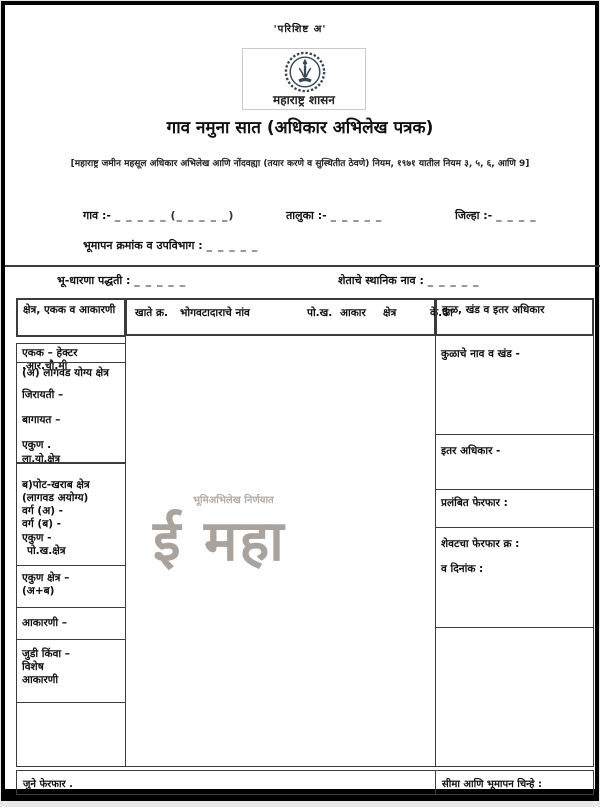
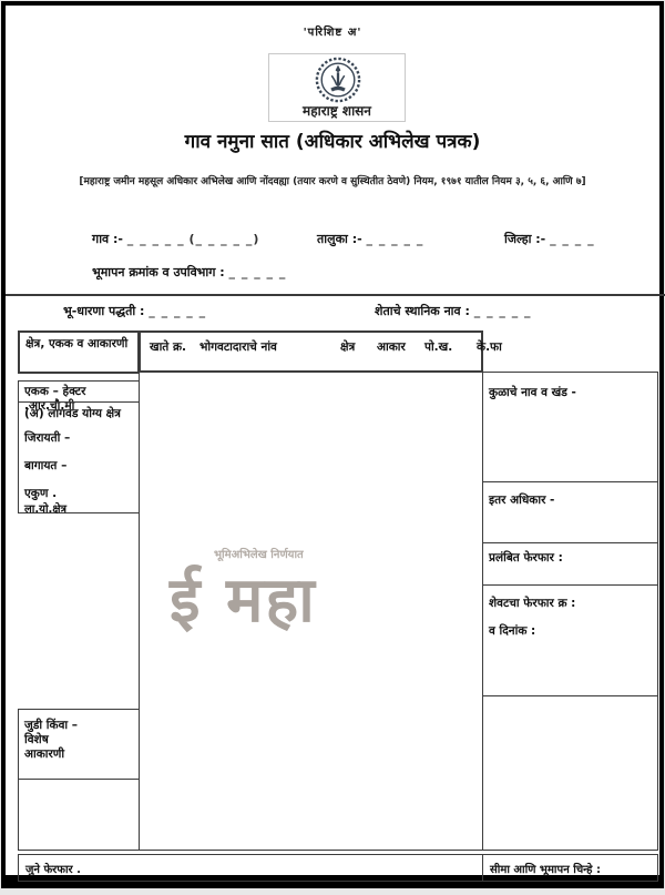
  'परिशिष्ट अ'
  महाराष्ट्र शासन
  गाव नमुना सात (अधिकार अभिलेख पत्रक)
- [महाराष्ट्र जमीन महसूल अधिकार अभिलेख आणि नोंदवह्या (तयार करणे व सुस्थितीत ठेवणे) नियम, १९७१ यातील नियम ३, ५, ६, आणि 9]
+ [महाराष्ट्र जमीन महसूल अधिकार अभिलेख आणि नोंदवह्या (तयार करणे व सुस्थितीत ठेवणे) नियम, १९७१ यातील नियम ३, ५, ६, आणि ७]
  गाव :- _ _ _ _ _ (_ _ _ _ _)
  तालुका :- _ _ _ _ _
  जिल्हा :- _ _ _ _
  भूमापन क्रमांक व उपविभाग : _ _ _ _ _
  भू-धारणा पद्धती : _ _ _ _ _
  शेताचे स्थानिक नाव : _ _ _ _ _
  क्षेत्र, एकक व आकारणी
  एकक – हेक्टर .आर.चौ.मी
  (अ) लागवड योग्य क्षेत्र
  जिरायती –
  बागायत –
  एकुण .
  ला.यो.क्षेत्र
- ब)पोट-खराब क्षेत्र
- (लागवड अयोग्य)
- वर्ग (अ) -
- वर्ग (ब) -
- एकुण -
- पो.ख.क्षेत्र
- एकुण क्षेत्र –
- (अ+ब)
- आकारणी –
  जुडी किंवा –
  विशेष
  आकारणी
  खाते क्र.
  भोगवटादाराचे नांव
- पो.ख.
+ क्षेत्र
  आकार
- क्षेत्र
+ पो.ख.
  के.फा
- कुळ, खंड व इतर अधिकार
  कुळाचे नाव व खंड -
  इतर अधिकार -
  प्रलंबित फेरफार :
  शेवटचा फेरफार क्र :
  व दिनांक :
  जुने फेरफार .
  सीमा आणि भूमापन चिन्हे :
  भूमिअभिलेख निर्णयात
  ई महा
